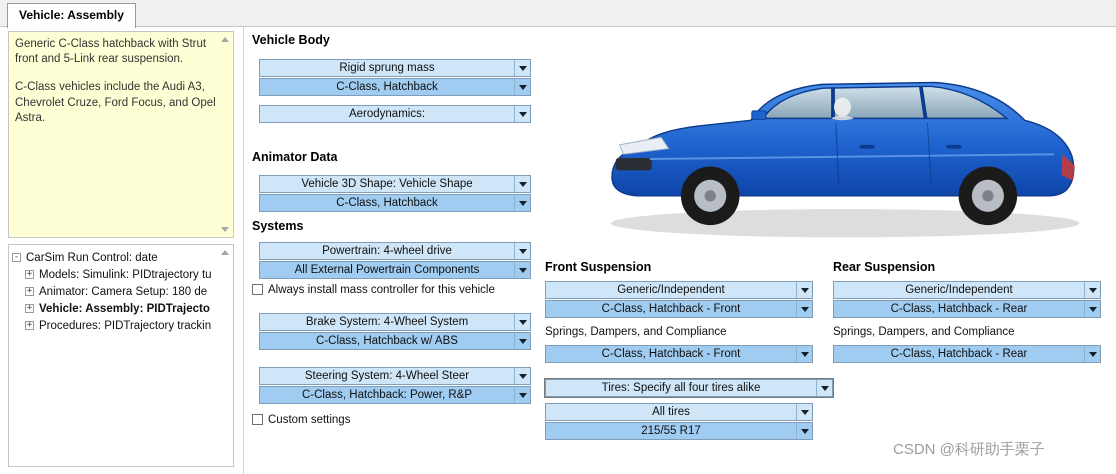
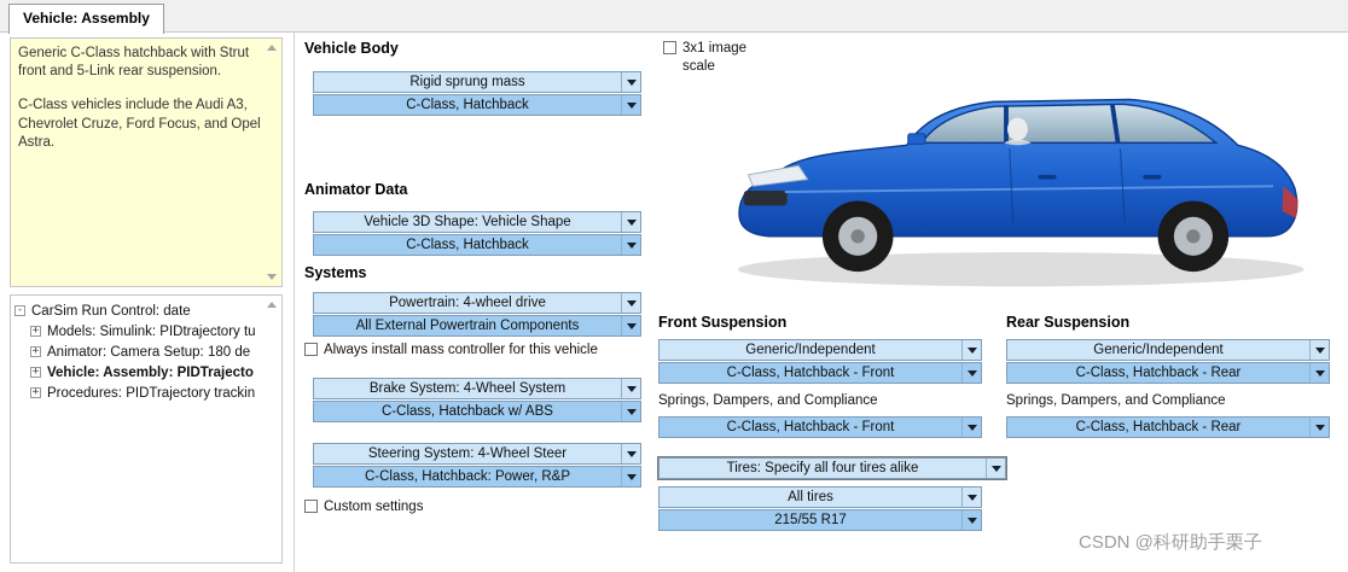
  Vehicle: Assembly
  Generic C-Class hatchback with Strut front and 5-Link rear suspension.
  C-Class vehicles include the Audi A3, Chevrolet Cruze, Ford Focus, and Opel Astra.
  -
  CarSim Run Control: date
  +
  Models: Simulink: PIDtrajectory tu
  +
  Animator: Camera Setup: 180 de
  +
  Vehicle: Assembly: PIDTrajecto
  +
  Procedures: PIDTrajectory trackin
  Vehicle Body
  Rigid sprung mass
  C-Class, Hatchback
- Aerodynamics:
  Animator Data
  Vehicle 3D Shape: Vehicle Shape
  C-Class, Hatchback
  Systems
  Powertrain: 4-wheel drive
  All External Powertrain Components
  Always install mass controller for this vehicle
  Brake System: 4-Wheel System
  C-Class, Hatchback w/ ABS
  Steering System: 4-Wheel Steer
  C-Class, Hatchback: Power, R&P
  Custom settings
+ 3x1 image scale
  Front Suspension
  Generic/Independent
  C-Class, Hatchback - Front
  Springs, Dampers, and Compliance
  C-Class, Hatchback - Front
  Rear Suspension
  Generic/Independent
  C-Class, Hatchback - Rear
  Springs, Dampers, and Compliance
  C-Class, Hatchback - Rear
  Tires: Specify all four tires alike
  All tires
  215/55 R17
  CSDN @科研助手栗子
